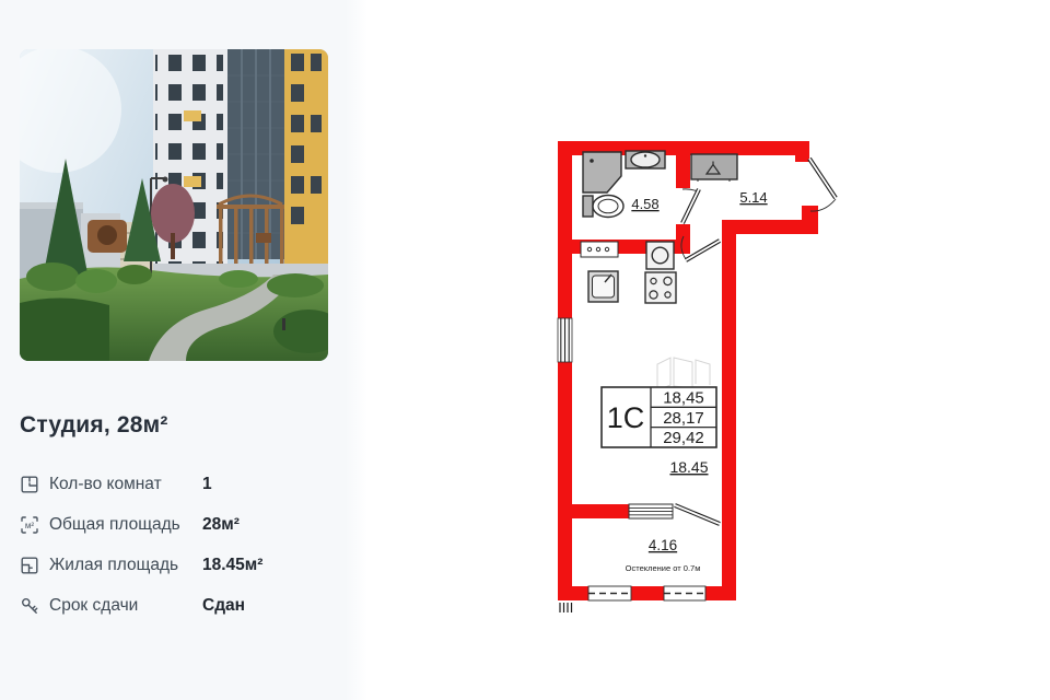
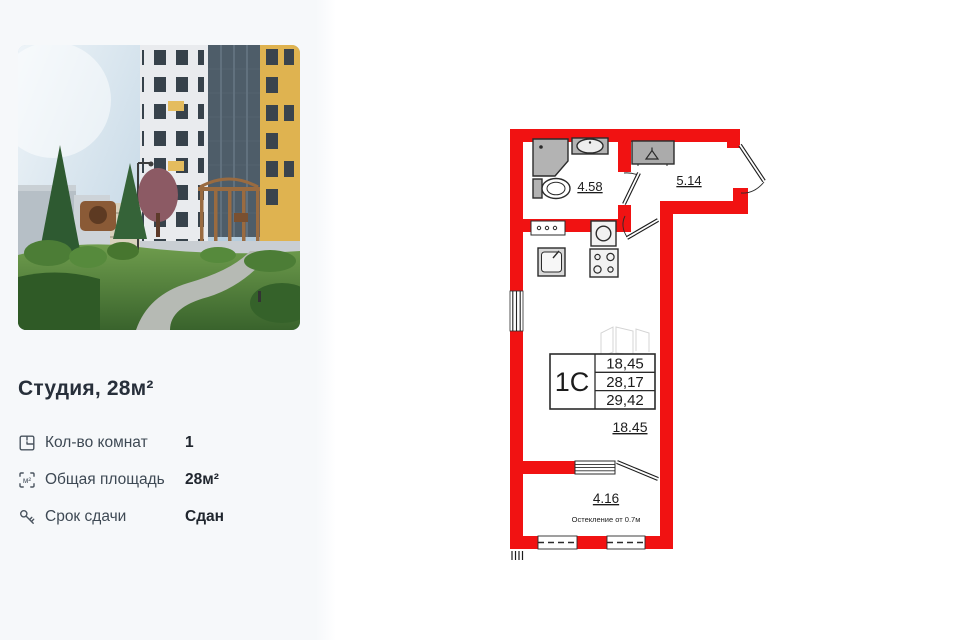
  Студия, 28м²
  Кол-во комнат
  1
  м²
  Общая площадь
  28м²
- Жилая площадь
- 18.45м²
  Срок сдачи
  Сдан
  1C
  18,45
  28,17
  29,42
  4.58
  5.14
  18.45
  4.16
  Остекление от 0.7м
